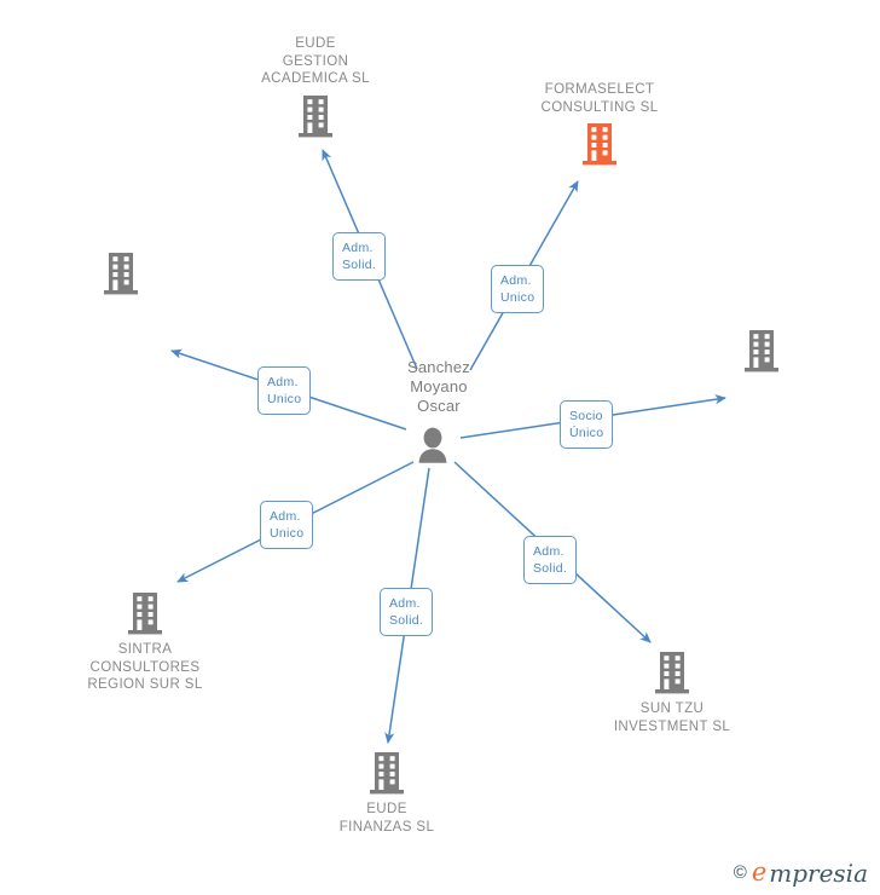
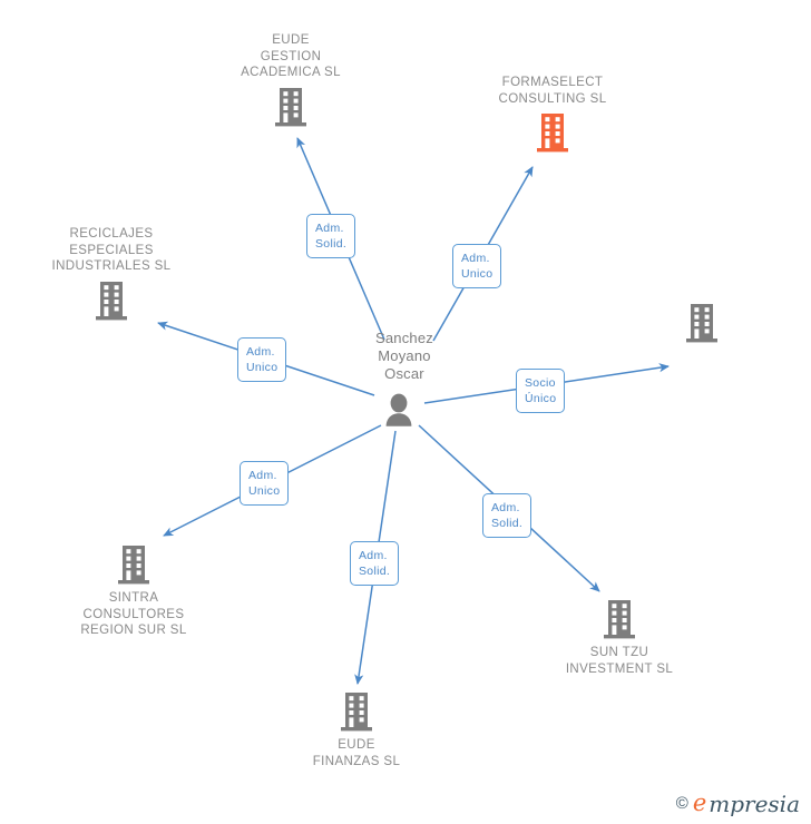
  Sanchez
  Moyano
  Oscar
  EUDE
  GESTION
  ACADEMICA SL
  FORMASELECT
  CONSULTING SL
+ RECICLAJES
+ ESPECIALES
+ INDUSTRIALES SL
  SINTRA
  CONSULTORES
  REGION SUR SL
  SUN TZU
  INVESTMENT SL
  EUDE
  FINANZAS SL
  Adm.
  Solid.
  Adm.
  Unico
  Adm.
  Unico
  Socio
  Único
  Adm.
  Unico
  Adm.
  Solid.
  Adm.
  Solid.
  ©
  e
  mpresia
